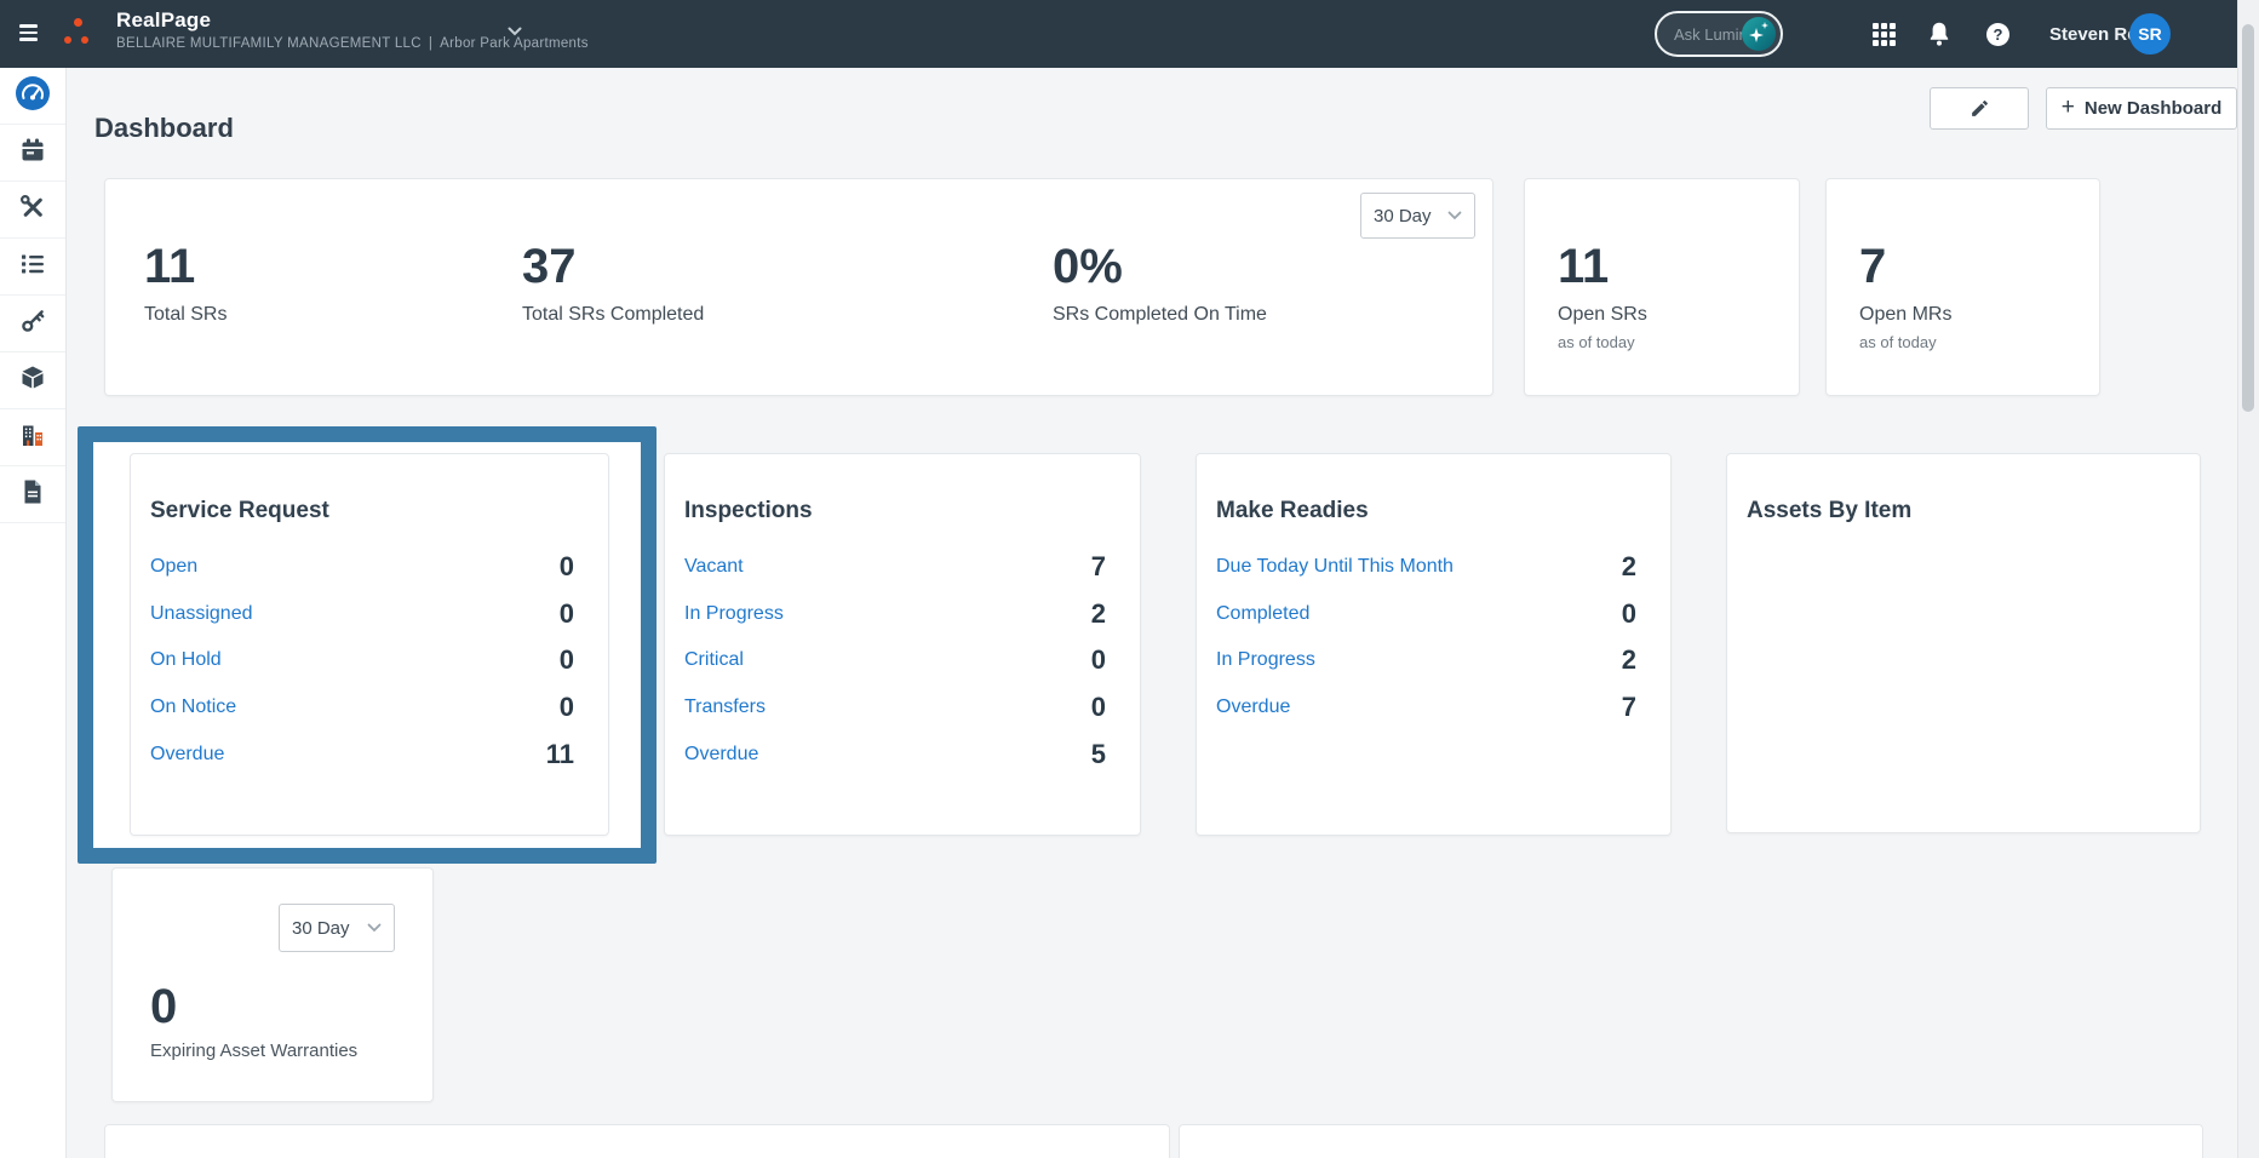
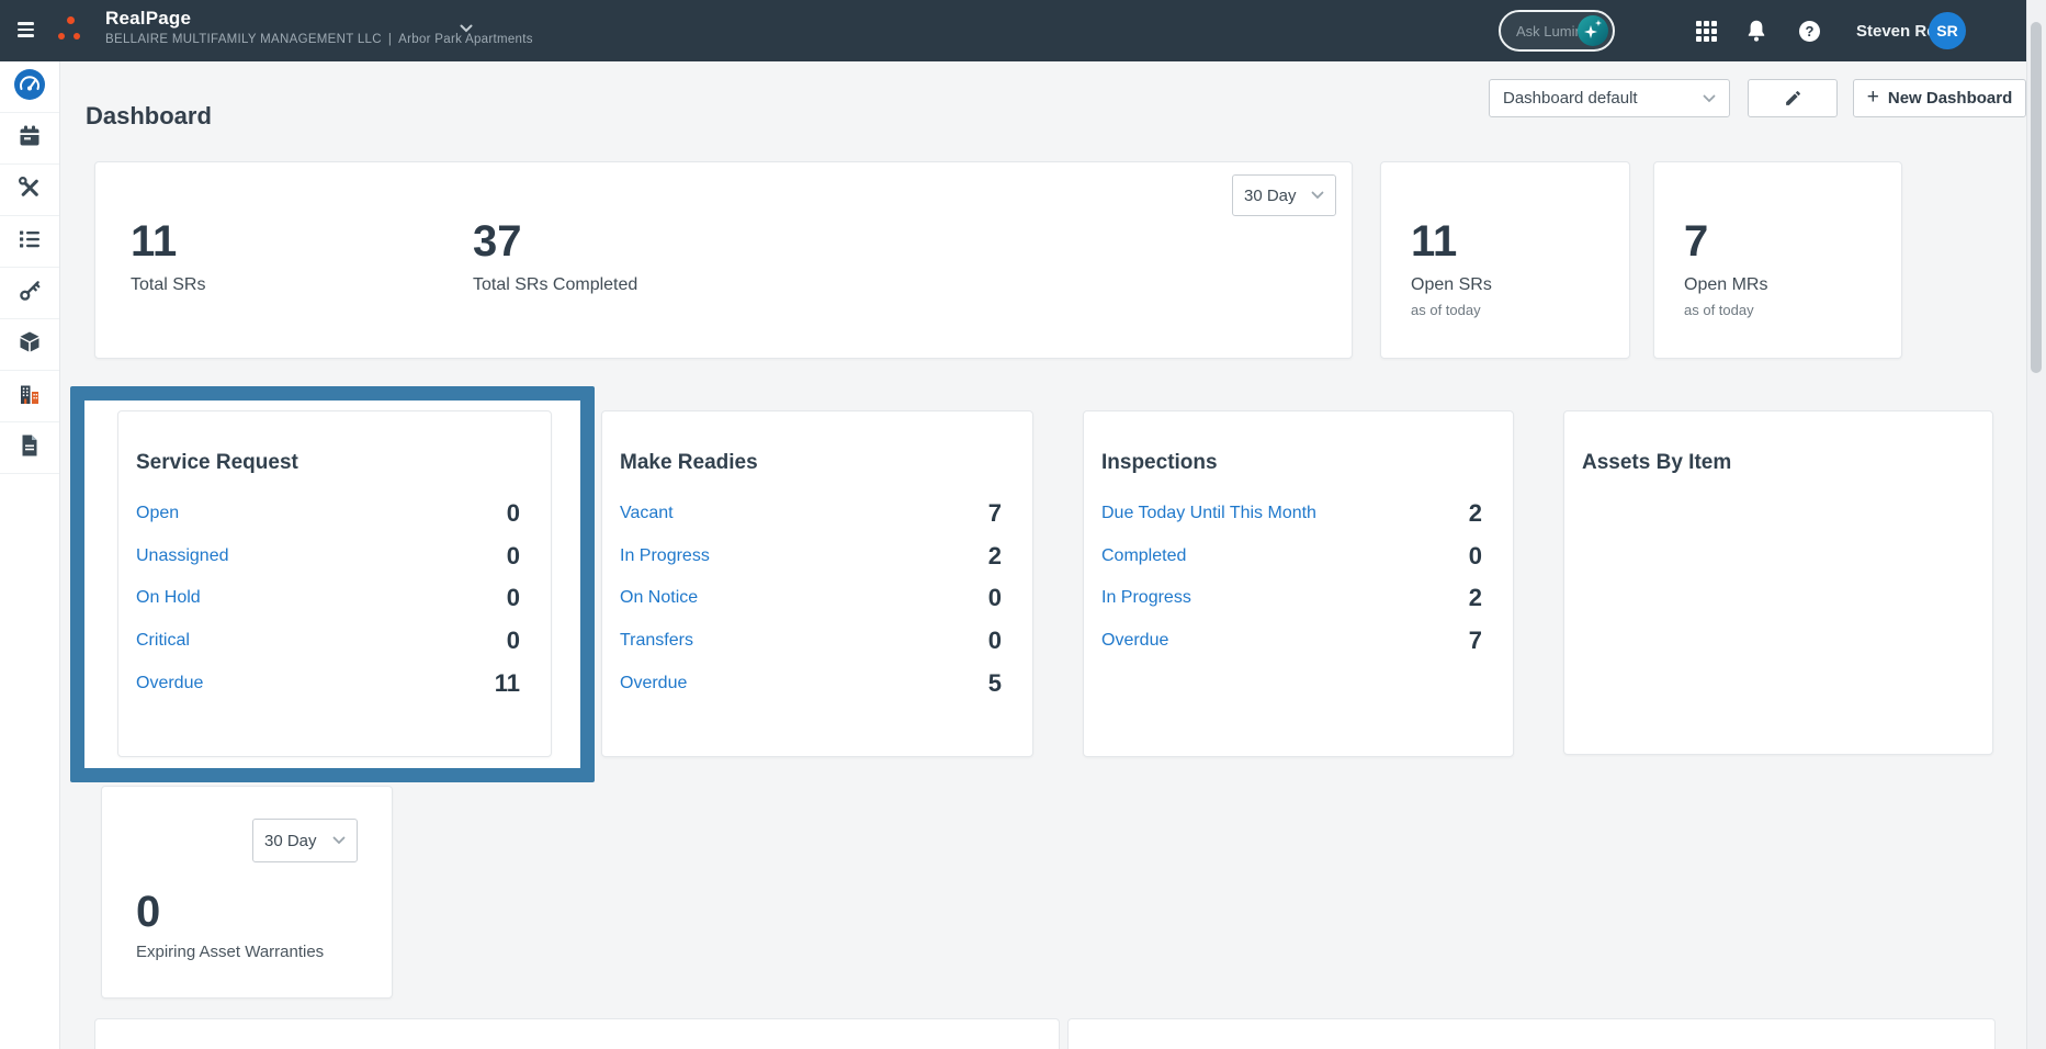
  RealPage
  BELLAIRE MULTIFAMILY MANAGEMENT LLC
  |
  Arbor Park Apartments
  ?
  Steven R
  SR
  Dashboard
+ Dashboard default
  +
  New Dashboard
  30 Day
  11
  Total SRs
  37
  Total SRs Completed
- 0%
- SRs Completed On Time
  11
  Open SRs
  as of today
  7
  Open MRs
  as of today
  Service Request
  Open
  0
  Unassigned
  0
  On Hold
  0
- On Notice
+ Critical
  0
  Overdue
  11
- Inspections
+ Make Readies
  Vacant
  7
  In Progress
  2
- Critical
+ On Notice
  0
  Transfers
  0
  Overdue
  5
- Make Readies
+ Inspections
  Due Today Until This Month
  2
  Completed
  0
  In Progress
  2
  Overdue
  7
  Assets By Item
  30 Day
  0
  Expiring Asset Warranties
